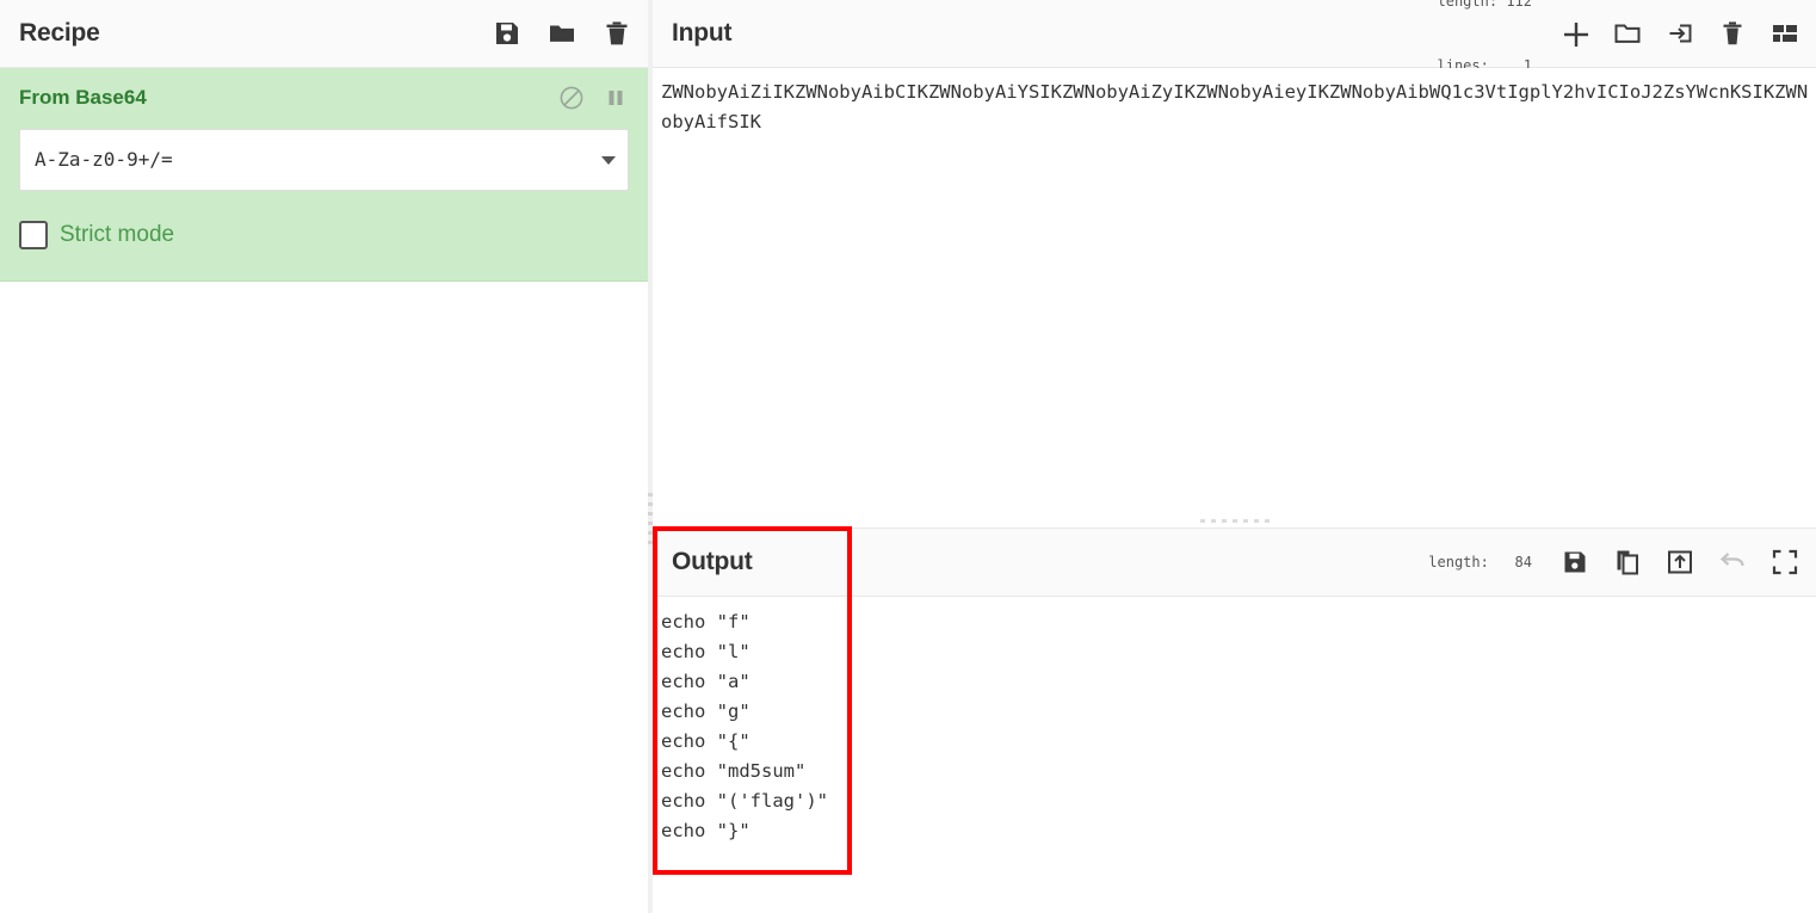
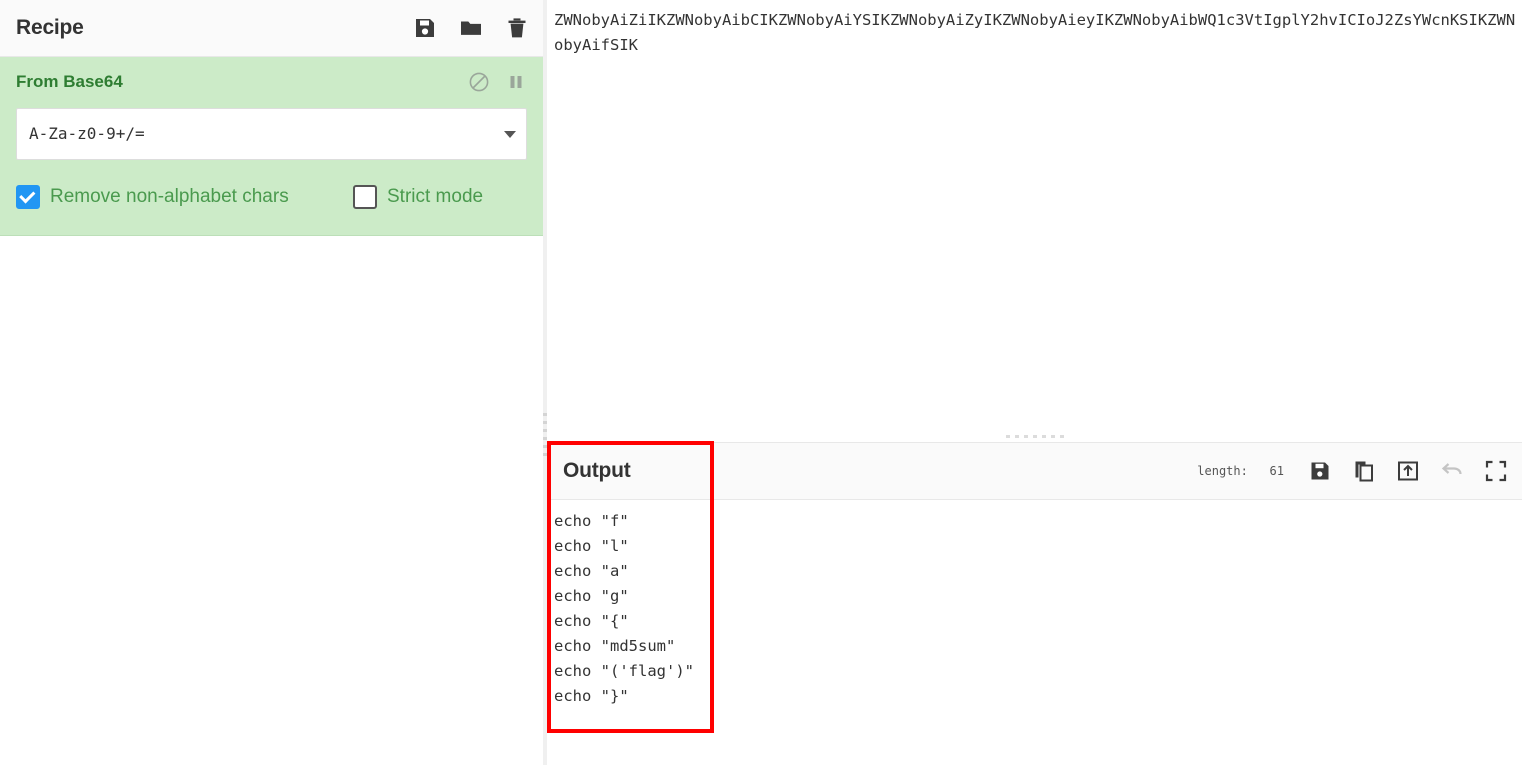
  Recipe
  From Base64
  A-Za-z0-9+/=
+ Remove non-alphabet chars
  Strict mode
- Input
- length: 112
- lines: 1
  ZWNobyAiZiIKZWNobyAibCIKZWNobyAiYSIKZWNobyAiZyIKZWNobyAieyIKZWNobyAibWQ1c3VtIgplY2hvICIoJ2ZsYWcnKSIKZWNobyAifSIK
  Output
- length: 84
+ length: 61
  echo "f"
  echo "l"
  echo "a"
  echo "g"
  echo "{"
  echo "md5sum"
  echo "('flag')"
  echo "}"
